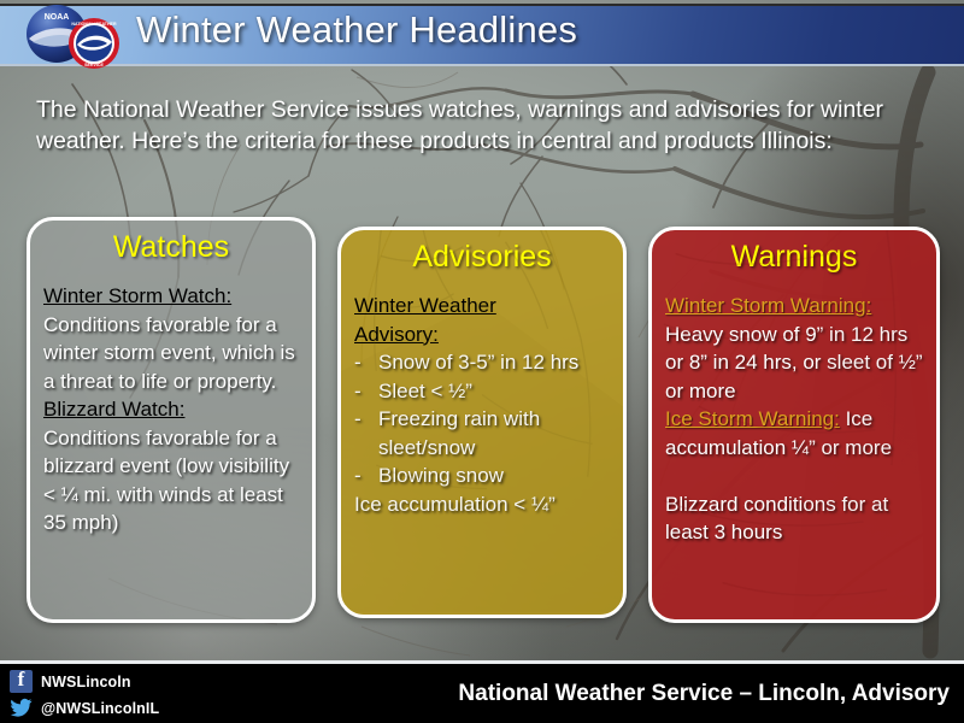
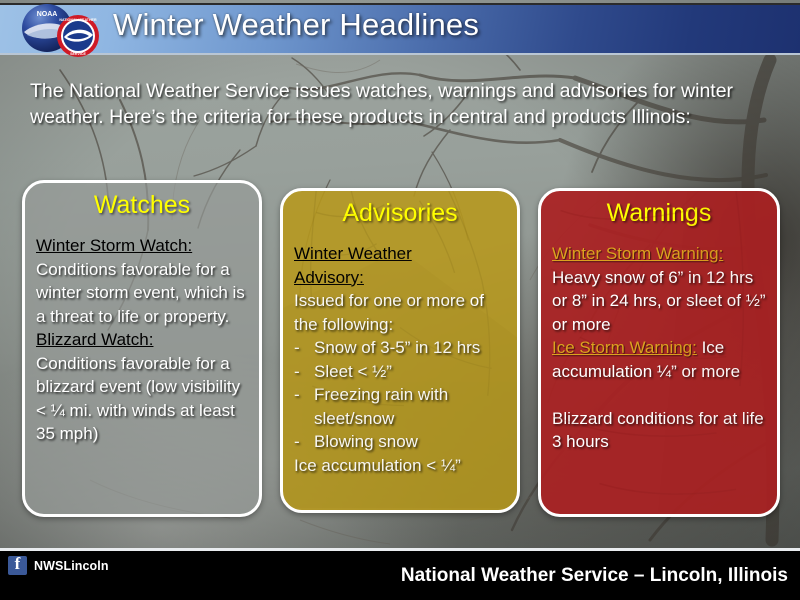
  Winter Weather Headlines
  The National Weather Service issues watches, warnings and advisories for winter weather. Here’s the criteria for these products in central and products Illinois:
  Watches
  Winter Storm Watch:
  Conditions favorable for a winter storm event, which is a threat to life or property.
  Blizzard Watch:
  Conditions favorable for a blizzard event (low visibility < ¼ mi. with winds at least 35 mph)
  Advisories
  Winter Weather
  Advisory:
+ Issued for one or more of the following:
  -
  Snow of 3-5” in 12 hrs
  -
  Sleet < ½”
  -
  Freezing rain with sleet/snow
  -
  Blowing snow
  Ice accumulation < ¼”
  Warnings
  Winter Storm Warning:
- Heavy snow of 9” in 12 hrs or 8” in 24 hrs, or sleet of ½” or more
+ Heavy snow of 6” in 12 hrs or 8” in 24 hrs, or sleet of ½” or more
  Ice Storm Warning: Ice accumulation ¼” or more
- Blizzard conditions for at least 3 hours
+ Blizzard conditions for at life 3 hours
  NWSLincoln
- @NWSLincolnIL
- National Weather Service – Lincoln, Advisory
+ National Weather Service – Lincoln, Illinois
